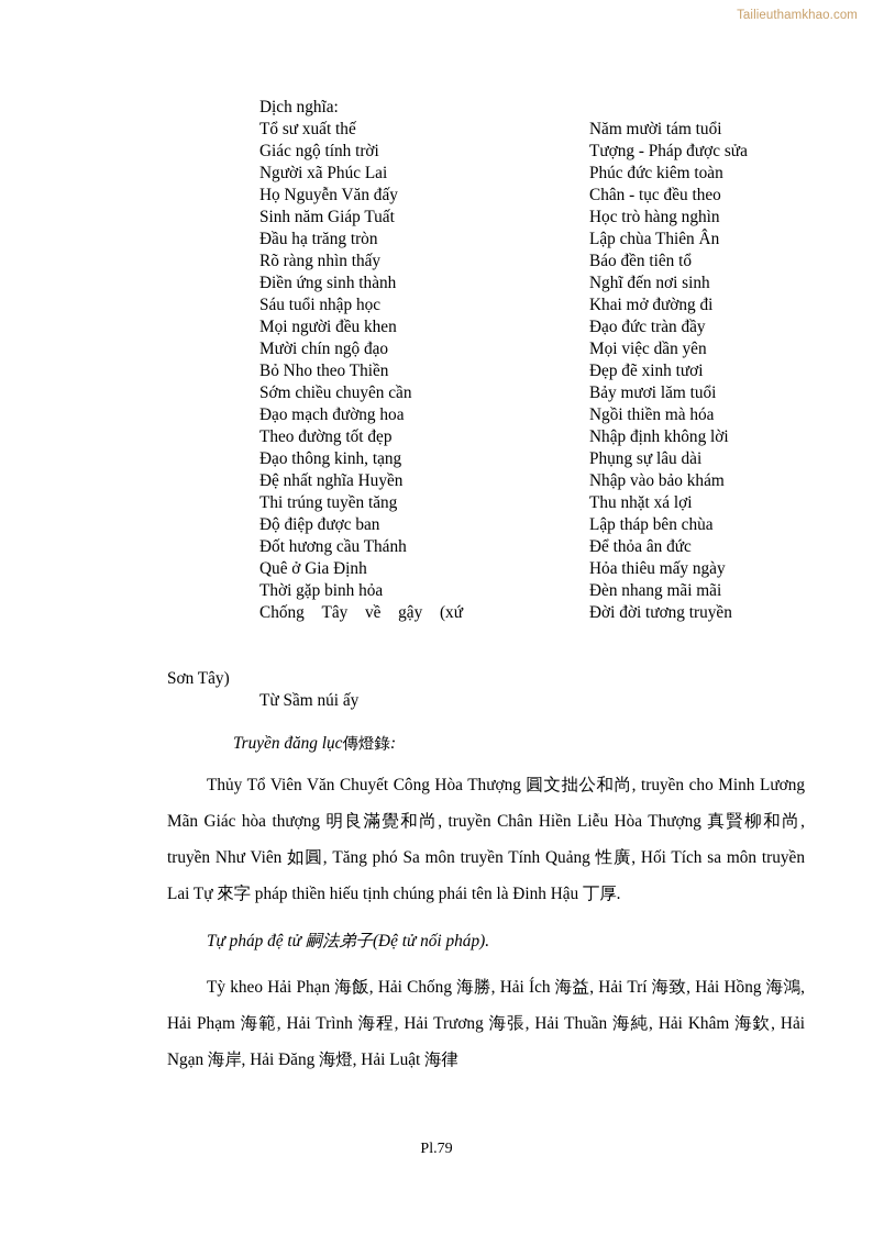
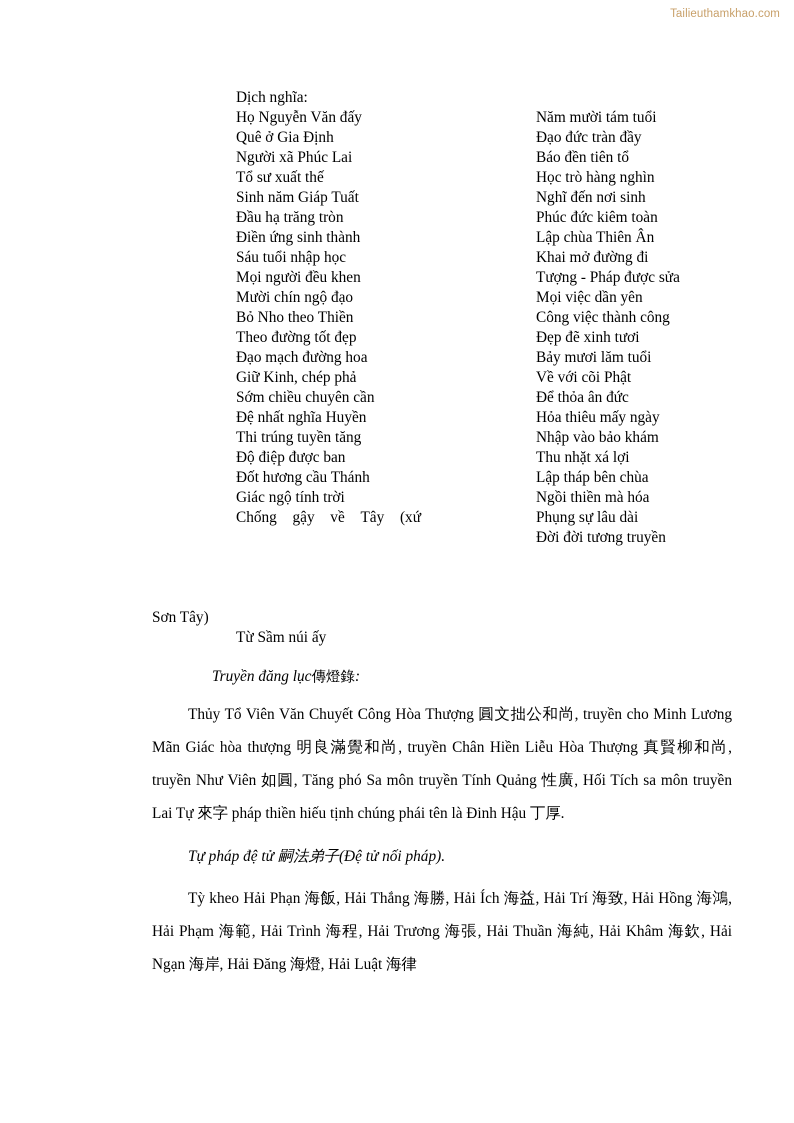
  Tailieuthamkhao.com
  Dịch nghĩa:
- Tổ sư xuất thế
+ Họ Nguyễn Văn đấy
- Giác ngộ tính trời
+ Quê ở Gia Định
  Người xã Phúc Lai
- Họ Nguyễn Văn đấy
+ Tổ sư xuất thế
  Sinh năm Giáp Tuất
  Đầu hạ trăng tròn
- Rõ ràng nhìn thấy
  Điền ứng sinh thành
  Sáu tuổi nhập học
  Mọi người đều khen
  Mười chín ngộ đạo
  Bỏ Nho theo Thiền
- Sớm chiều chuyên cần
+ Theo đường tốt đẹp
  Đạo mạch đường hoa
+ Giữ Kinh, chép phả
- Theo đường tốt đẹp
+ Sớm chiều chuyên cần
- Đạo thông kinh, tạng
  Đệ nhất nghĩa Huyền
  Thi trúng tuyền tăng
  Độ điệp được ban
  Đốt hương cầu Thánh
- Quê ở Gia Định
+ Giác ngộ tính trời
- Thời gặp binh hỏa
  Chống
- Tây
+ gậy
  về
- gậy
+ Tây
  (xứ
  Sơn Tây)
  Năm mười tám tuổi
- Tượng - Pháp được sửa
+ Đạo đức tràn đầy
- Phúc đức kiêm toàn
+ Báo đền tiên tổ
- Chân - tục đều theo
  Học trò hàng nghìn
- Lập chùa Thiên Ân
+ Nghĩ đến nơi sinh
- Báo đền tiên tổ
+ Phúc đức kiêm toàn
- Nghĩ đến nơi sinh
+ Lập chùa Thiên Ân
  Khai mở đường đi
- Đạo đức tràn đầy
+ Tượng - Pháp được sửa
  Mọi việc dần yên
+ Công việc thành công
  Đẹp đẽ xinh tươi
  Bảy mươi lăm tuổi
+ Về với cõi Phật
- Ngồi thiền mà hóa
+ Để thỏa ân đức
- Nhập định không lời
- Phụng sự lâu dài
+ Hỏa thiêu mấy ngày
  Nhập vào bảo khám
  Thu nhặt xá lợi
  Lập tháp bên chùa
- Để thỏa ân đức
+ Ngồi thiền mà hóa
- Hỏa thiêu mấy ngày
+ Phụng sự lâu dài
- Đèn nhang mãi mãi
  Đời đời tương truyền
  Từ Sầm núi ấy
  Truyền đăng lục傳燈錄:
  Thủy Tổ Viên Văn Chuyết Công Hòa Thượng 圓文拙公和尚, truyền cho Minh Lương Mãn Giác hòa thượng 明良滿覺和尚, truyền Chân Hiền Liễu Hòa Thượng 真賢柳和尚, truyền Như Viên 如圓, Tăng phó Sa môn truyền Tính Quảng 性廣, Hối Tích sa môn truyền Lai Tự 來字 pháp thiền hiếu tịnh chúng phái tên là Đinh Hậu 丁厚.
  Tự pháp đệ tử 嗣法弟子(Đệ tử nối pháp).
- Tỳ kheo Hải Phạn 海飯, Hải Chống 海勝, Hải Ích 海益, Hải Trí 海致, Hải Hồng 海鴻, Hải Phạm 海範, Hải Trình 海程, Hải Trương 海張, Hải Thuần 海純, Hải Khâm 海欽, Hải Ngạn 海岸, Hải Đăng 海燈, Hải Luật 海律
+ Tỳ kheo Hải Phạn 海飯, Hải Thắng 海勝, Hải Ích 海益, Hải Trí 海致, Hải Hồng 海鴻, Hải Phạm 海範, Hải Trình 海程, Hải Trương 海張, Hải Thuần 海純, Hải Khâm 海欽, Hải Ngạn 海岸, Hải Đăng 海燈, Hải Luật 海律
- Pl.79
